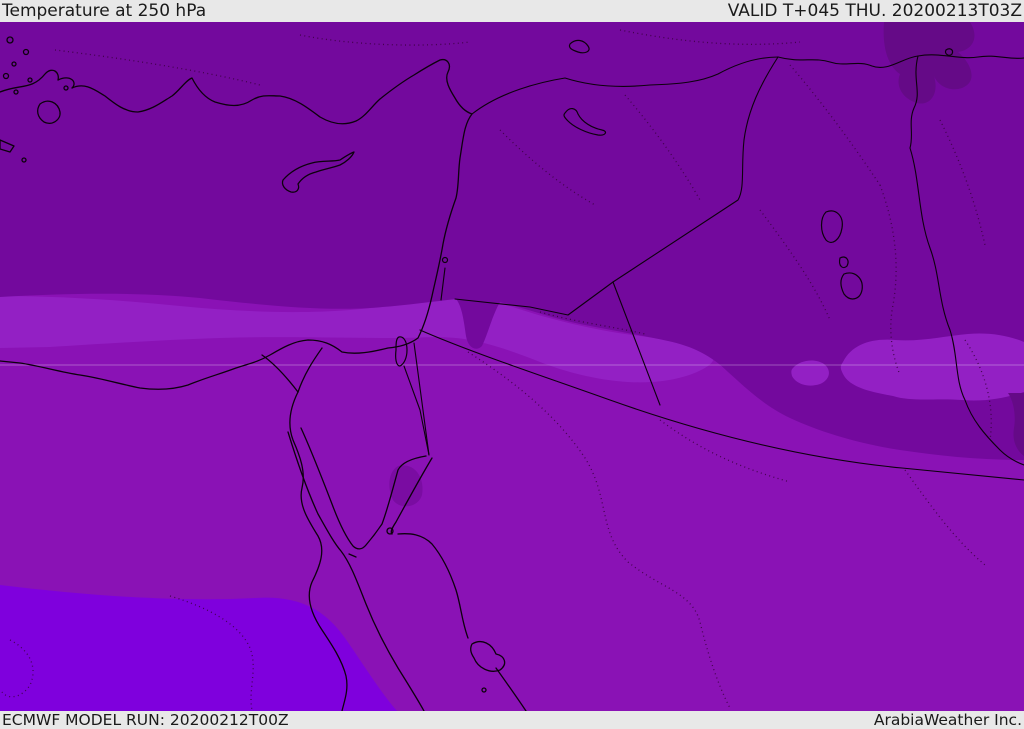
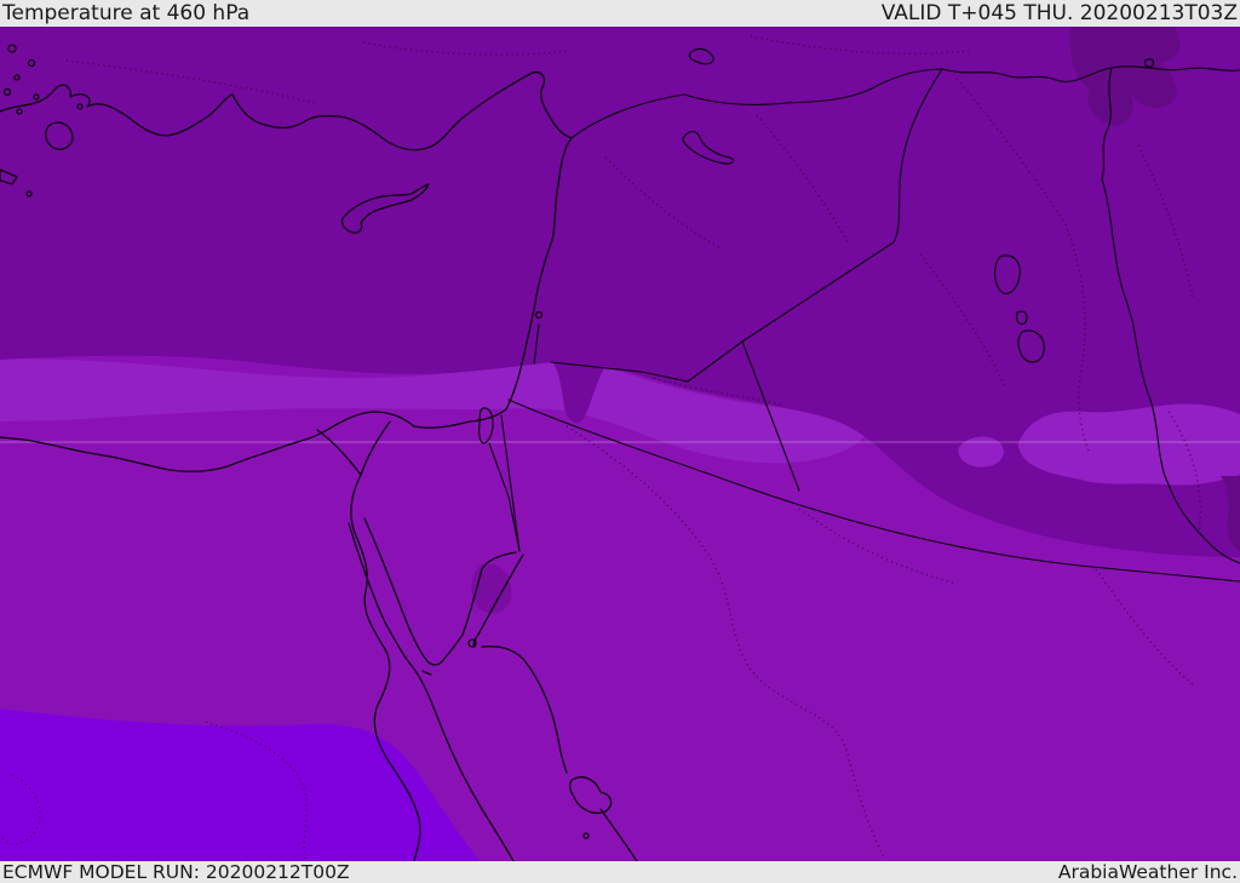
- Temperature at 250 hPa
+ Temperature at 460 hPa
  VALID T+045 THU. 20200213T03Z
  ECMWF MODEL RUN: 20200212T00Z
  ArabiaWeather Inc.
